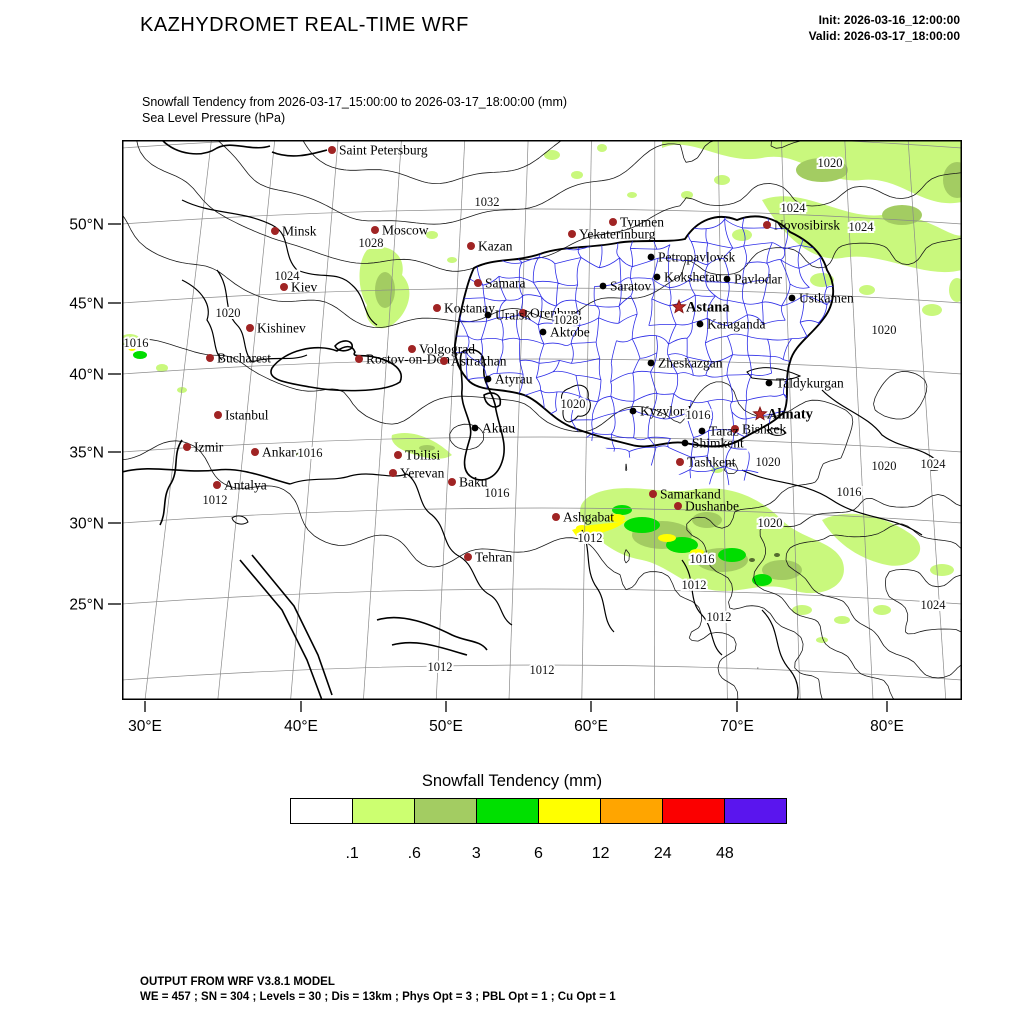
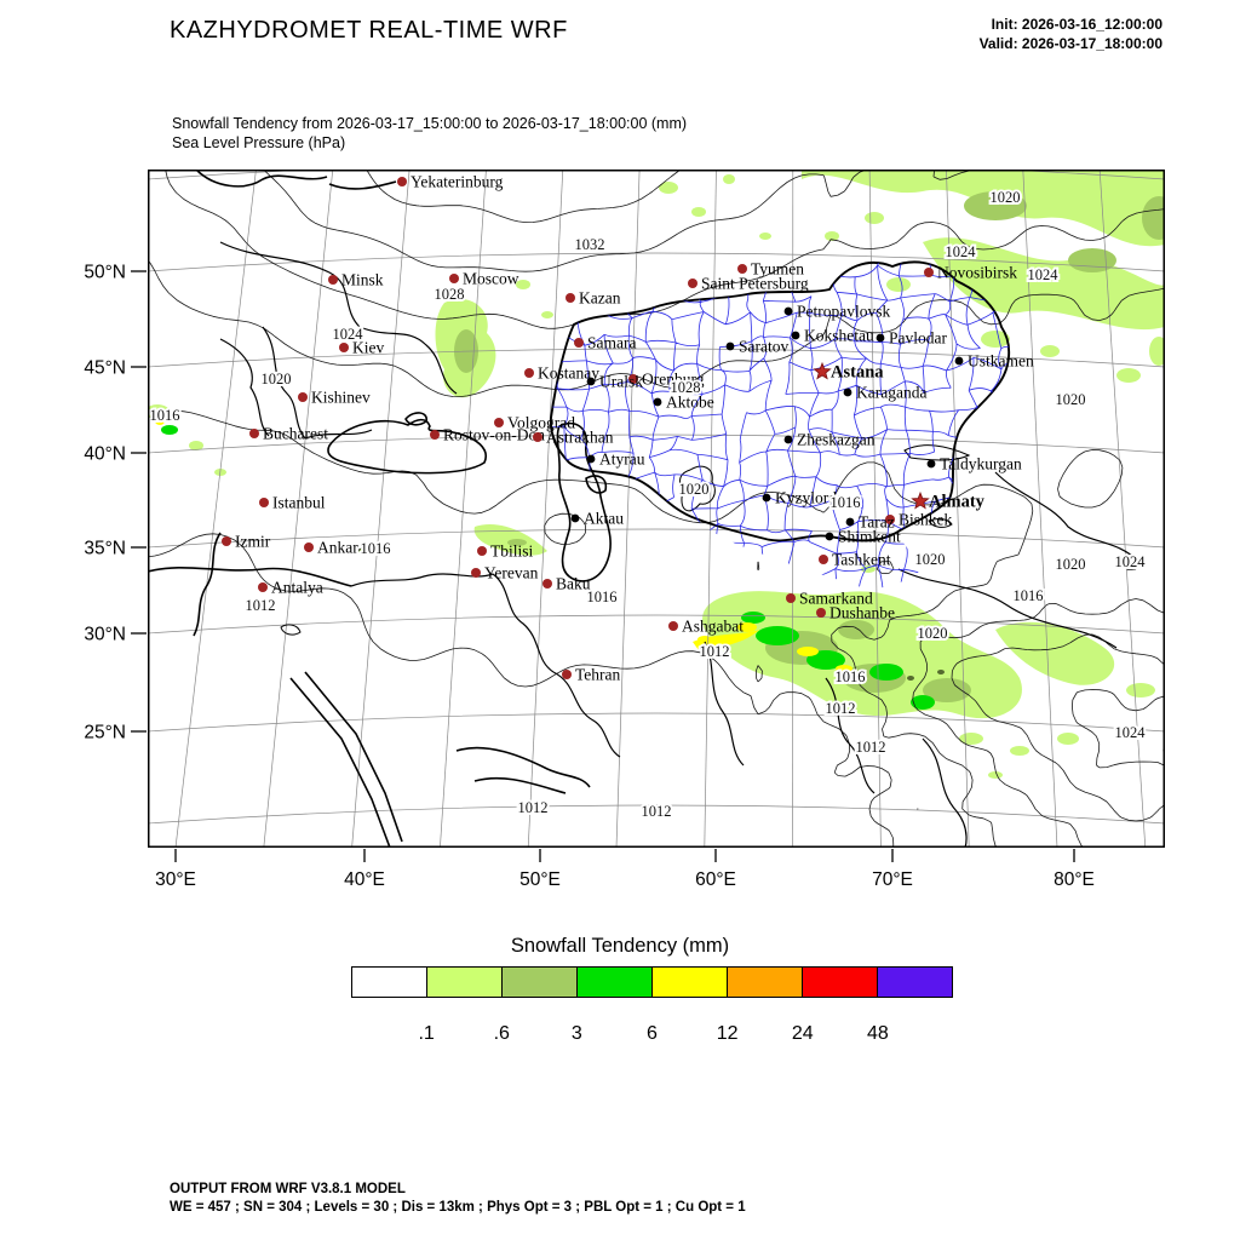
  KAZHYDROMET REAL-TIME WRF
  Init: 2026-03-16_12:00:00
  Valid: 2026-03-17_18:00:00
  Snowfall Tendency from 2026-03-17_15:00:00 to 2026-03-17_18:00:00 (mm)
  Sea Level Pressure (hPa)
- Saint Petersburg
+ Yekaterinburg
  Minsk
  Moscow
  Kazan
  Tyumen
- Yekaterinburg
+ Saint Petersburg
  Novosibirsk
  Kiev
  Kishinev
  Samara
  Kostanay
  Orenburg
  Volgograd
  Rostov-on-Do
  Astrakhan
  Bucharest
  Istanbul
  Izmir
  Ankara
  Antalya
  Tbilisi
  Yerevan
  Baku
  Tehran
  Ashgabat
  Samarkand
  Dushanbe
  Tashkent
  Bishkek
  Uralsk
  Aktobe
  Atyrau
  Aktau
  Saratov
  Petropavlovsk
  Kokshetau
  Pavlodar
  Ustkamen
  Karaganda
  Zheskazgan
  Kyzylorda
  Taraz
  Shimkent
  Taldykurgan
  Astana
  Almaty
  1032
  1028
  1024
  1020
  1016
  1020
  1024
  1024
  1028
  1020
  1020
  1016
  1016
  1020
  1020
  1024
  1016
  1016
  1012
  1012
  1020
  1016
  1012
  1012
  1024
  1012
  1012
  50°N
  45°N
  40°N
  35°N
  30°N
  25°N
  30°E
  40°E
  50°E
  60°E
  70°E
  80°E
  Snowfall Tendency (mm)
  .1
  .6
  3
  6
  12
  24
  48
  OUTPUT FROM WRF V3.8.1 MODEL
  WE = 457 ; SN = 304 ; Levels = 30 ; Dis = 13km ; Phys Opt = 3 ; PBL Opt = 1 ; Cu Opt = 1
